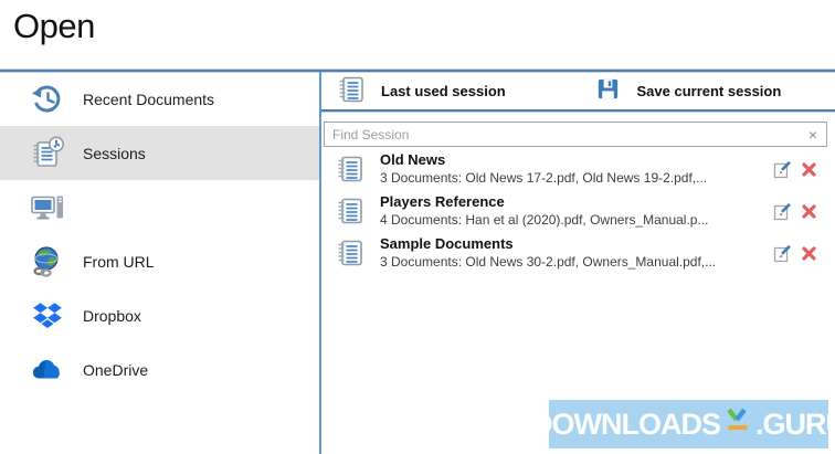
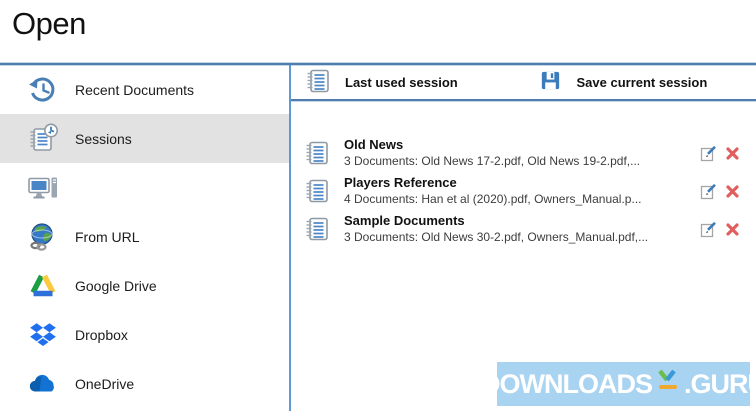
  Open
  Recent Documents
  Sessions
  From URL
+ Google Drive
  Dropbox
  OneDrive
  Last used session
  Save current session
- Find Session
- ×
  Old News
  3 Documents: Old News 17-2.pdf, Old News 19-2.pdf,...
  Players Reference
  4 Documents: Han et al (2020).pdf, Owners_Manual.p...
  Sample Documents
  3 Documents: Old News 30-2.pdf, Owners_Manual.pdf,...
  DOWNLOADS
  .GUR
